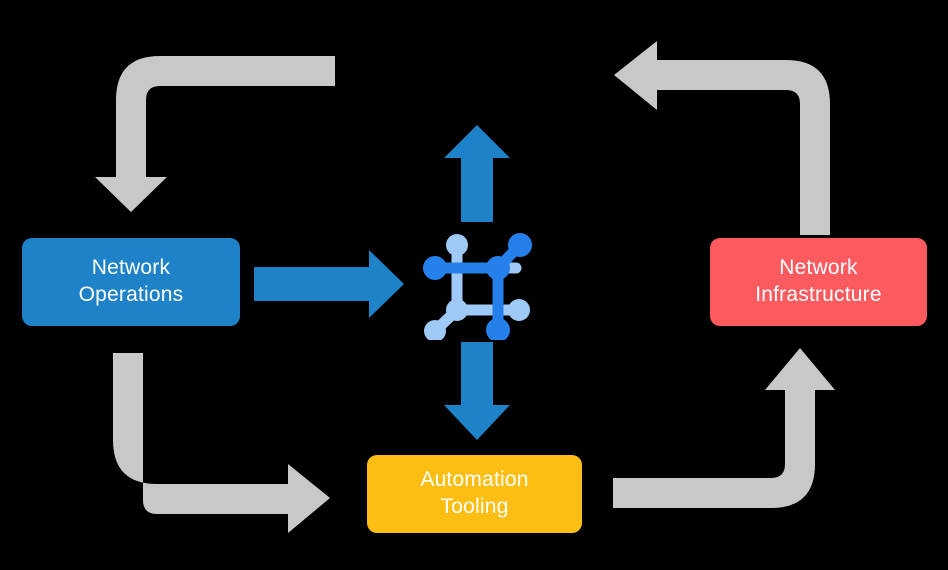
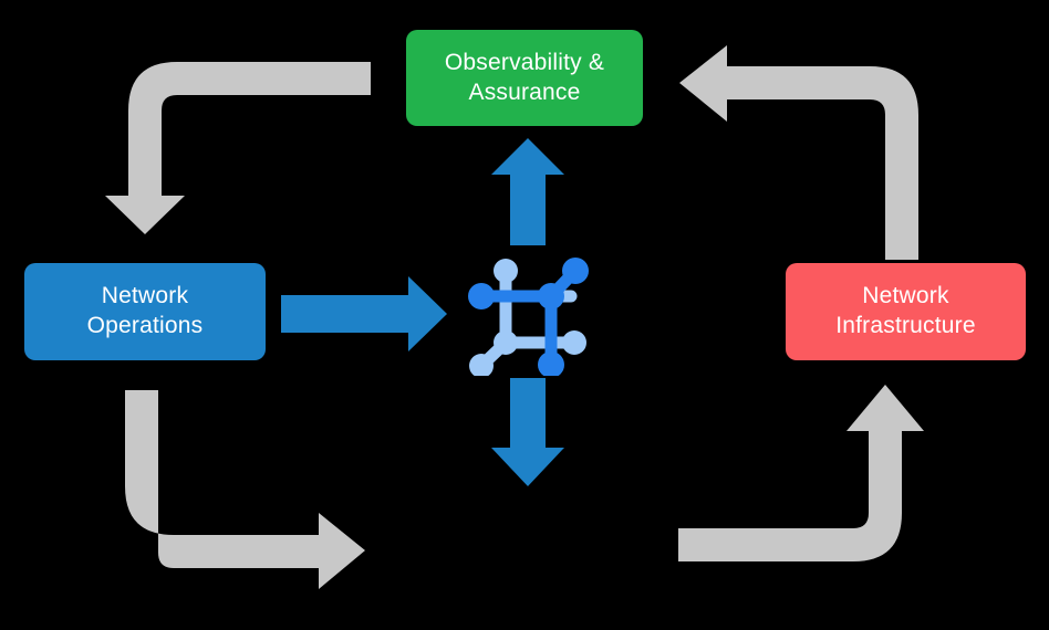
+ Observability &
+ Assurance
  Network
  Operations
  Network
  Infrastructure
- Automation
- Tooling
